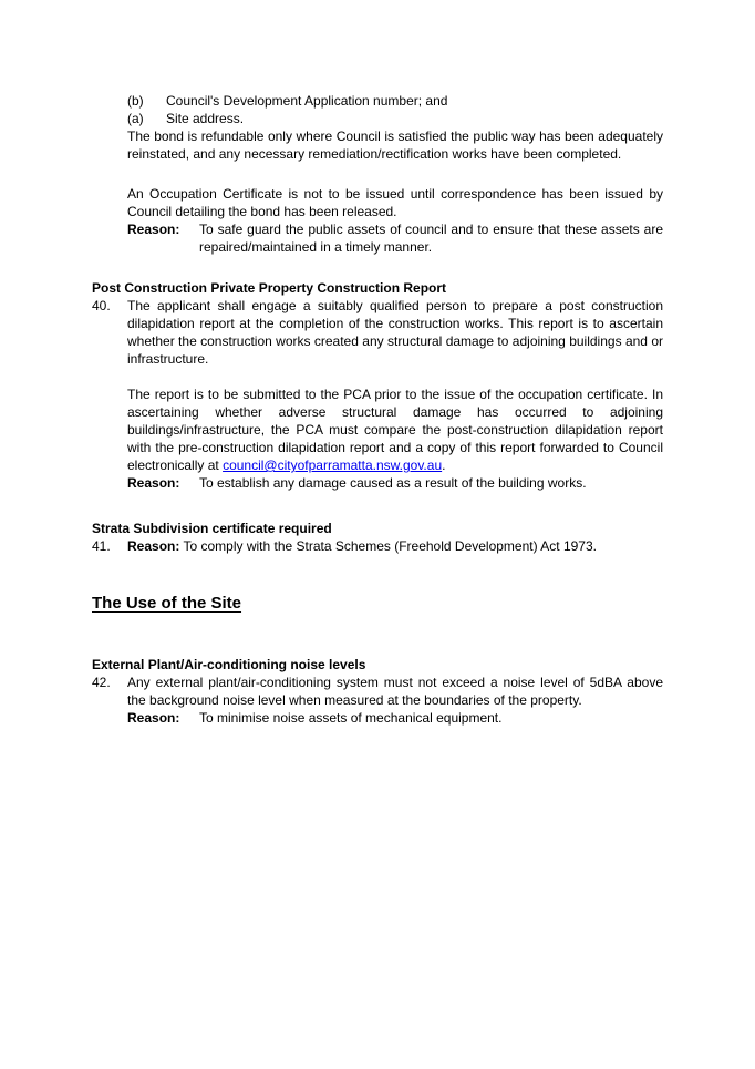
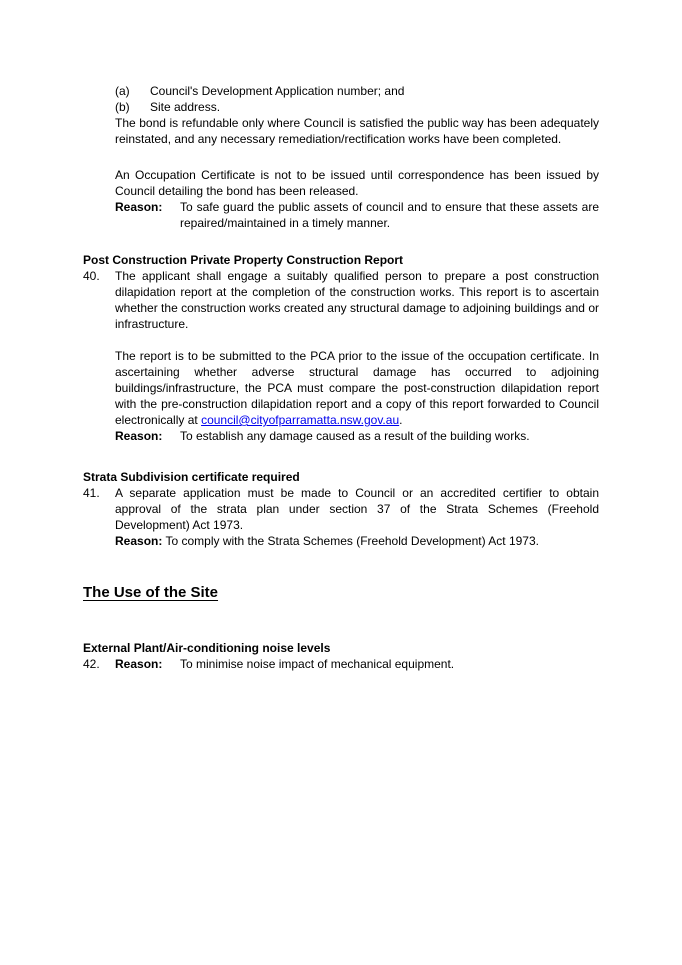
- (b)
+ (a)
  Council's Development Application number; and
- (a)
+ (b)
  Site address.
  The bond is refundable only where Council is satisfied the public way has been adequately reinstated, and any necessary remediation/rectification works have been completed.
  An Occupation Certificate is not to be issued until correspondence has been issued by Council detailing the bond has been released.
  Reason:
  To safe guard the public assets of council and to ensure that these assets are repaired/maintained in a timely manner.
  Post Construction Private Property Construction Report
  40.
  The applicant shall engage a suitably qualified person to prepare a post construction dilapidation report at the completion of the construction works. This report is to ascertain whether the construction works created any structural damage to adjoining buildings and or infrastructure.
  The report is to be submitted to the PCA prior to the issue of the occupation certificate. In ascertaining whether adverse structural damage has occurred to adjoining buildings/infrastructure, the PCA must compare the post-construction dilapidation report with the pre-construction dilapidation report and a copy of this report forwarded to Council electronically at council@cityofparramatta.nsw.gov.au.
  Reason:
  To establish any damage caused as a result of the building works.
  Strata Subdivision certificate required
  41.
+ A separate application must be made to Council or an accredited certifier to obtain approval of the strata plan under section 37 of the Strata Schemes (Freehold Development) Act 1973.
  Reason: To comply with the Strata Schemes (Freehold Development) Act 1973.
  The Use of the Site
  External Plant/Air-conditioning noise levels
  42.
- Any external plant/air-conditioning system must not exceed a noise level of 5dBA above the background noise level when measured at the boundaries of the property.
  Reason:
- To minimise noise assets of mechanical equipment.
+ To minimise noise impact of mechanical equipment.
